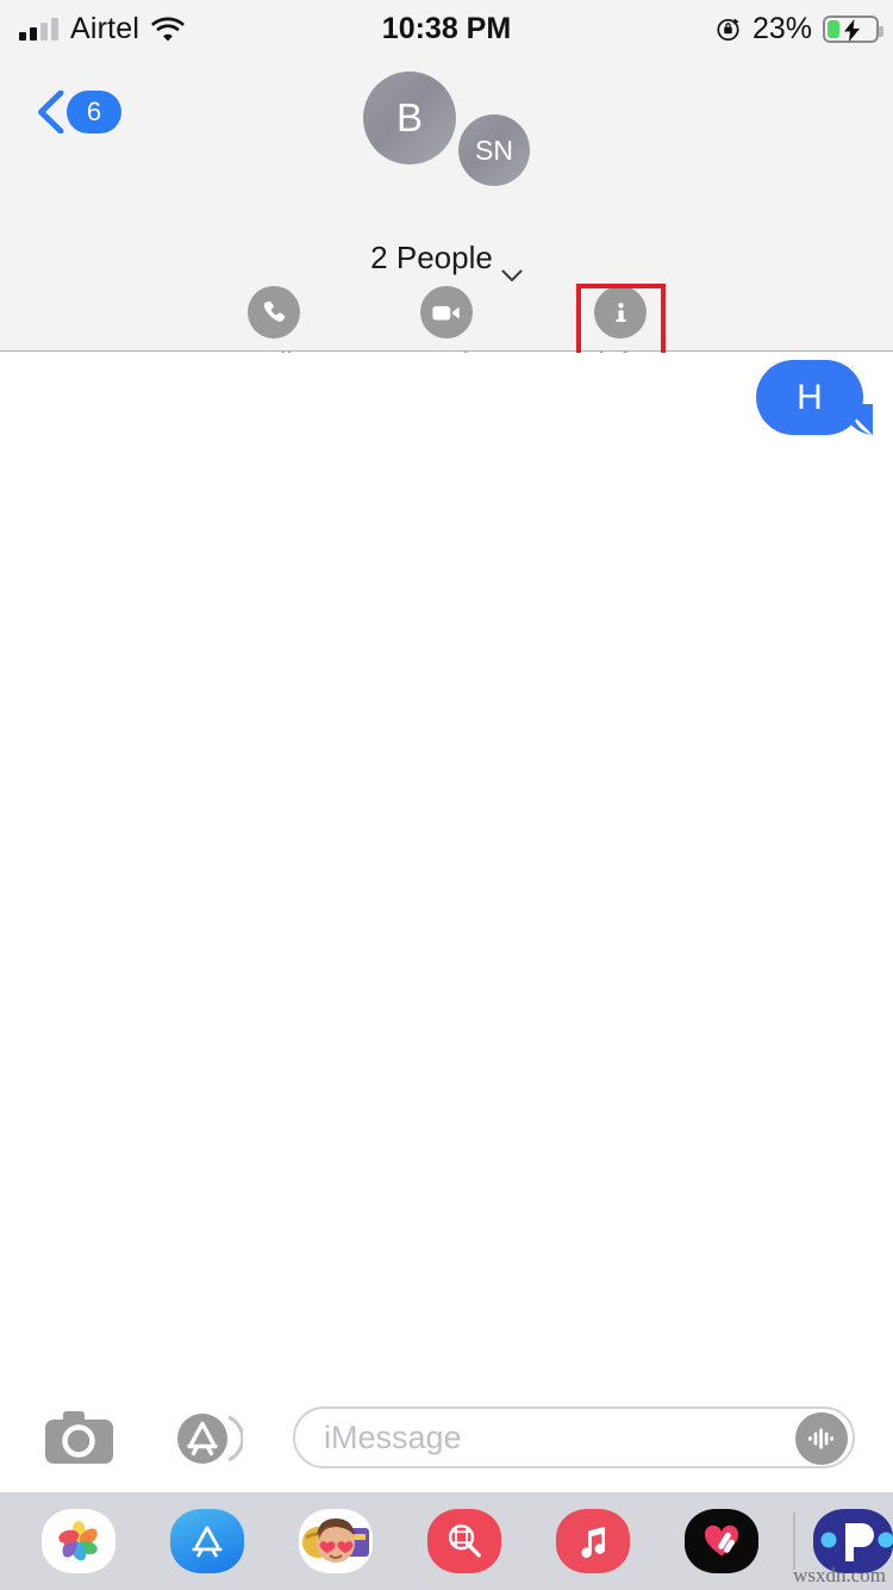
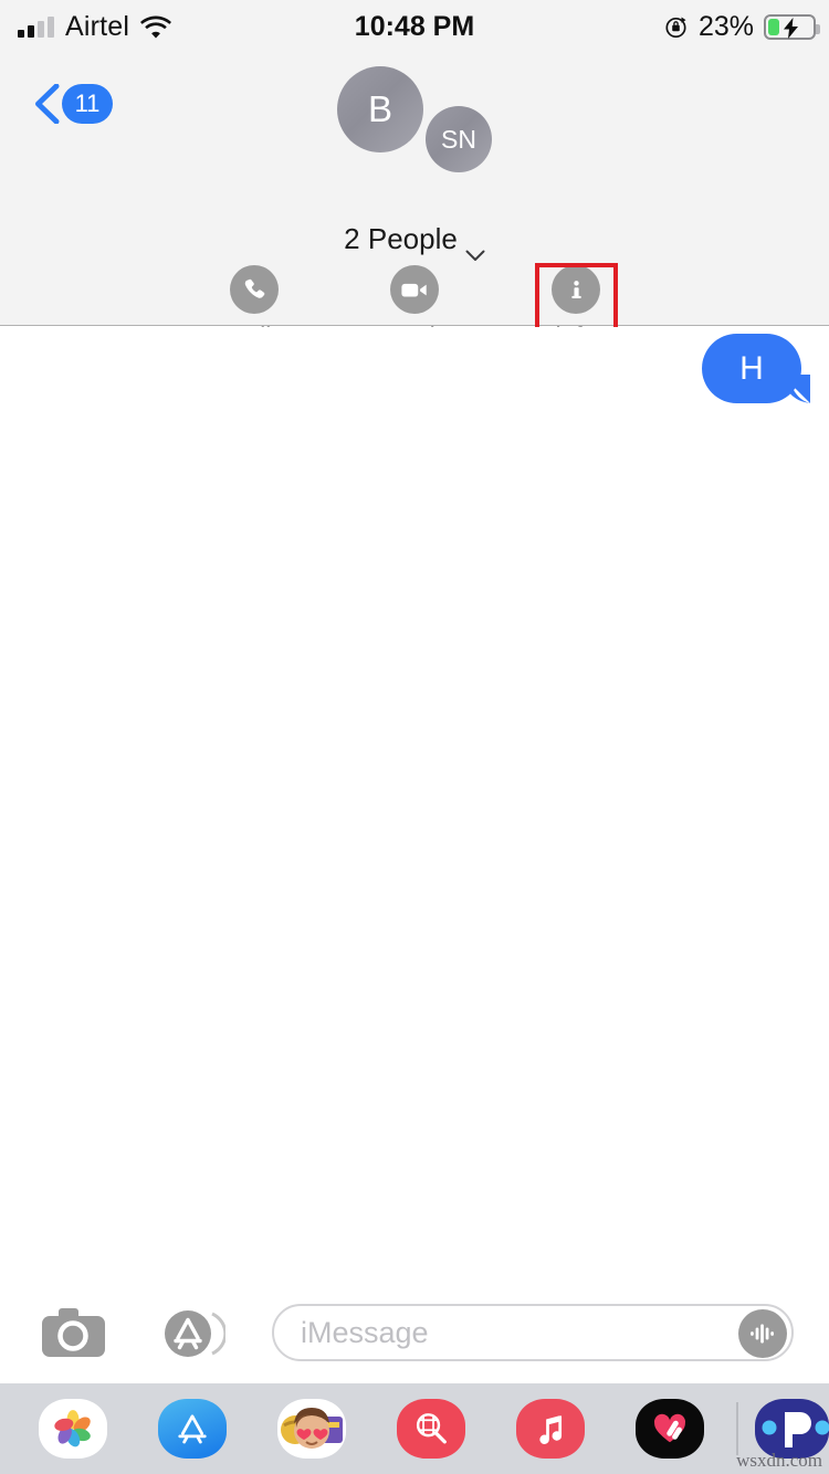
  Airtel
- 10:38 PM
+ 10:48 PM
  23%
- 6
+ 11
  B
  SN
  2 People
  H
  iMessage
  wsxdn.com
